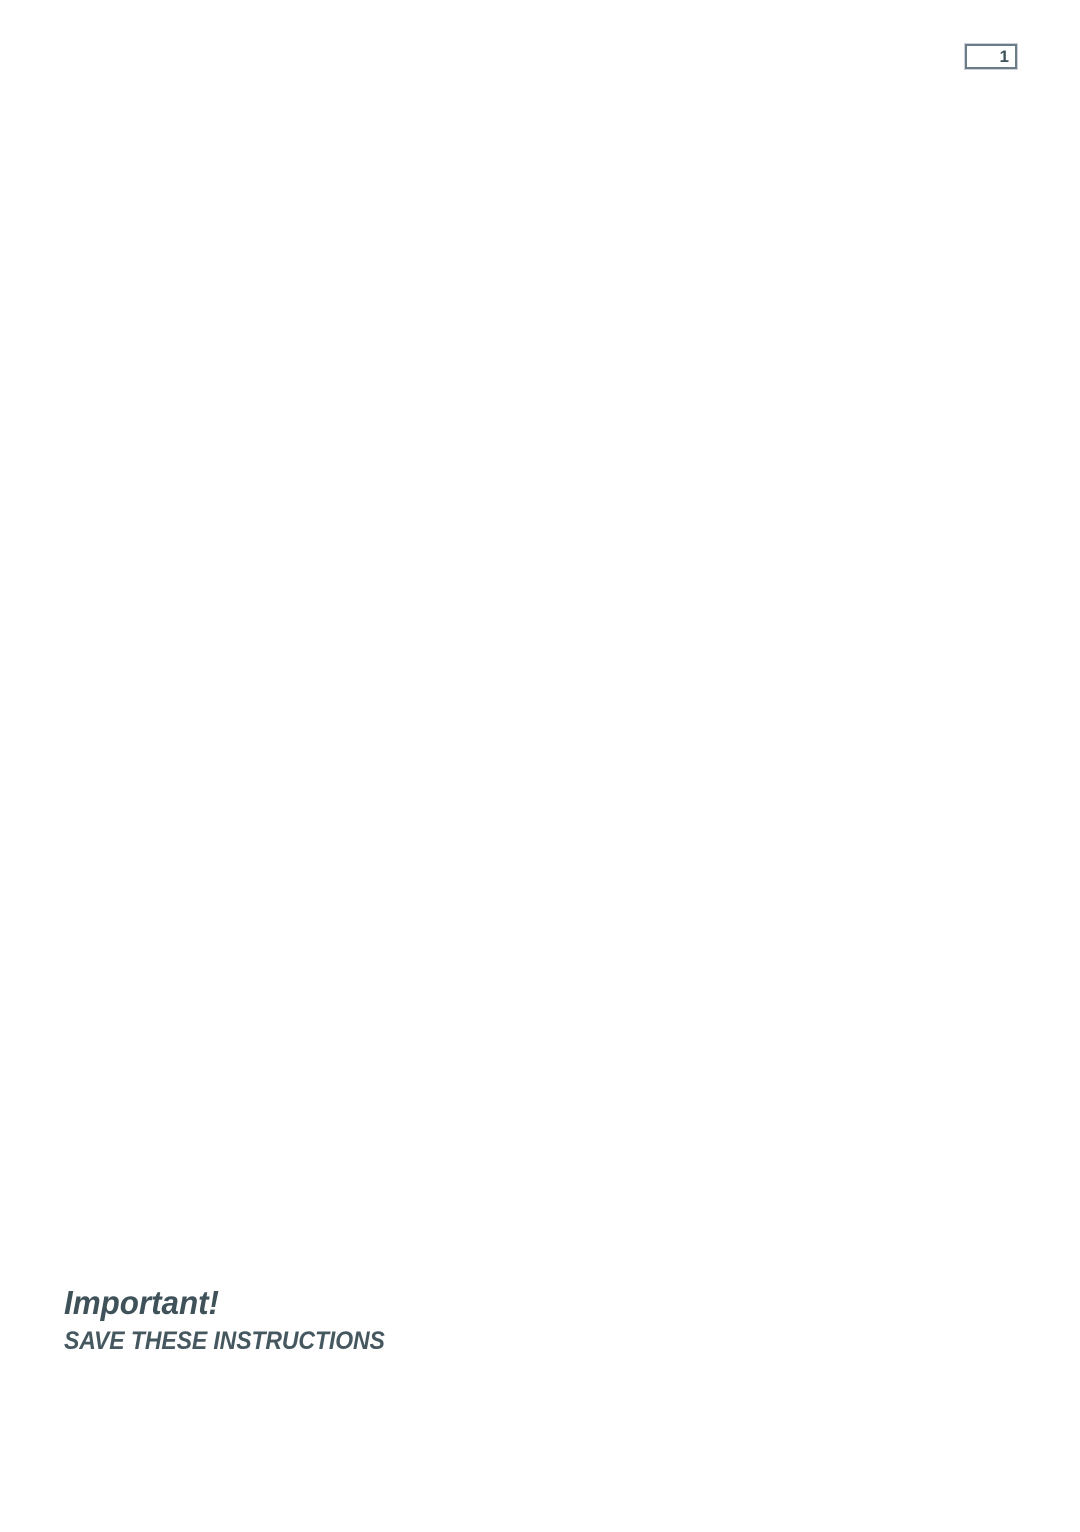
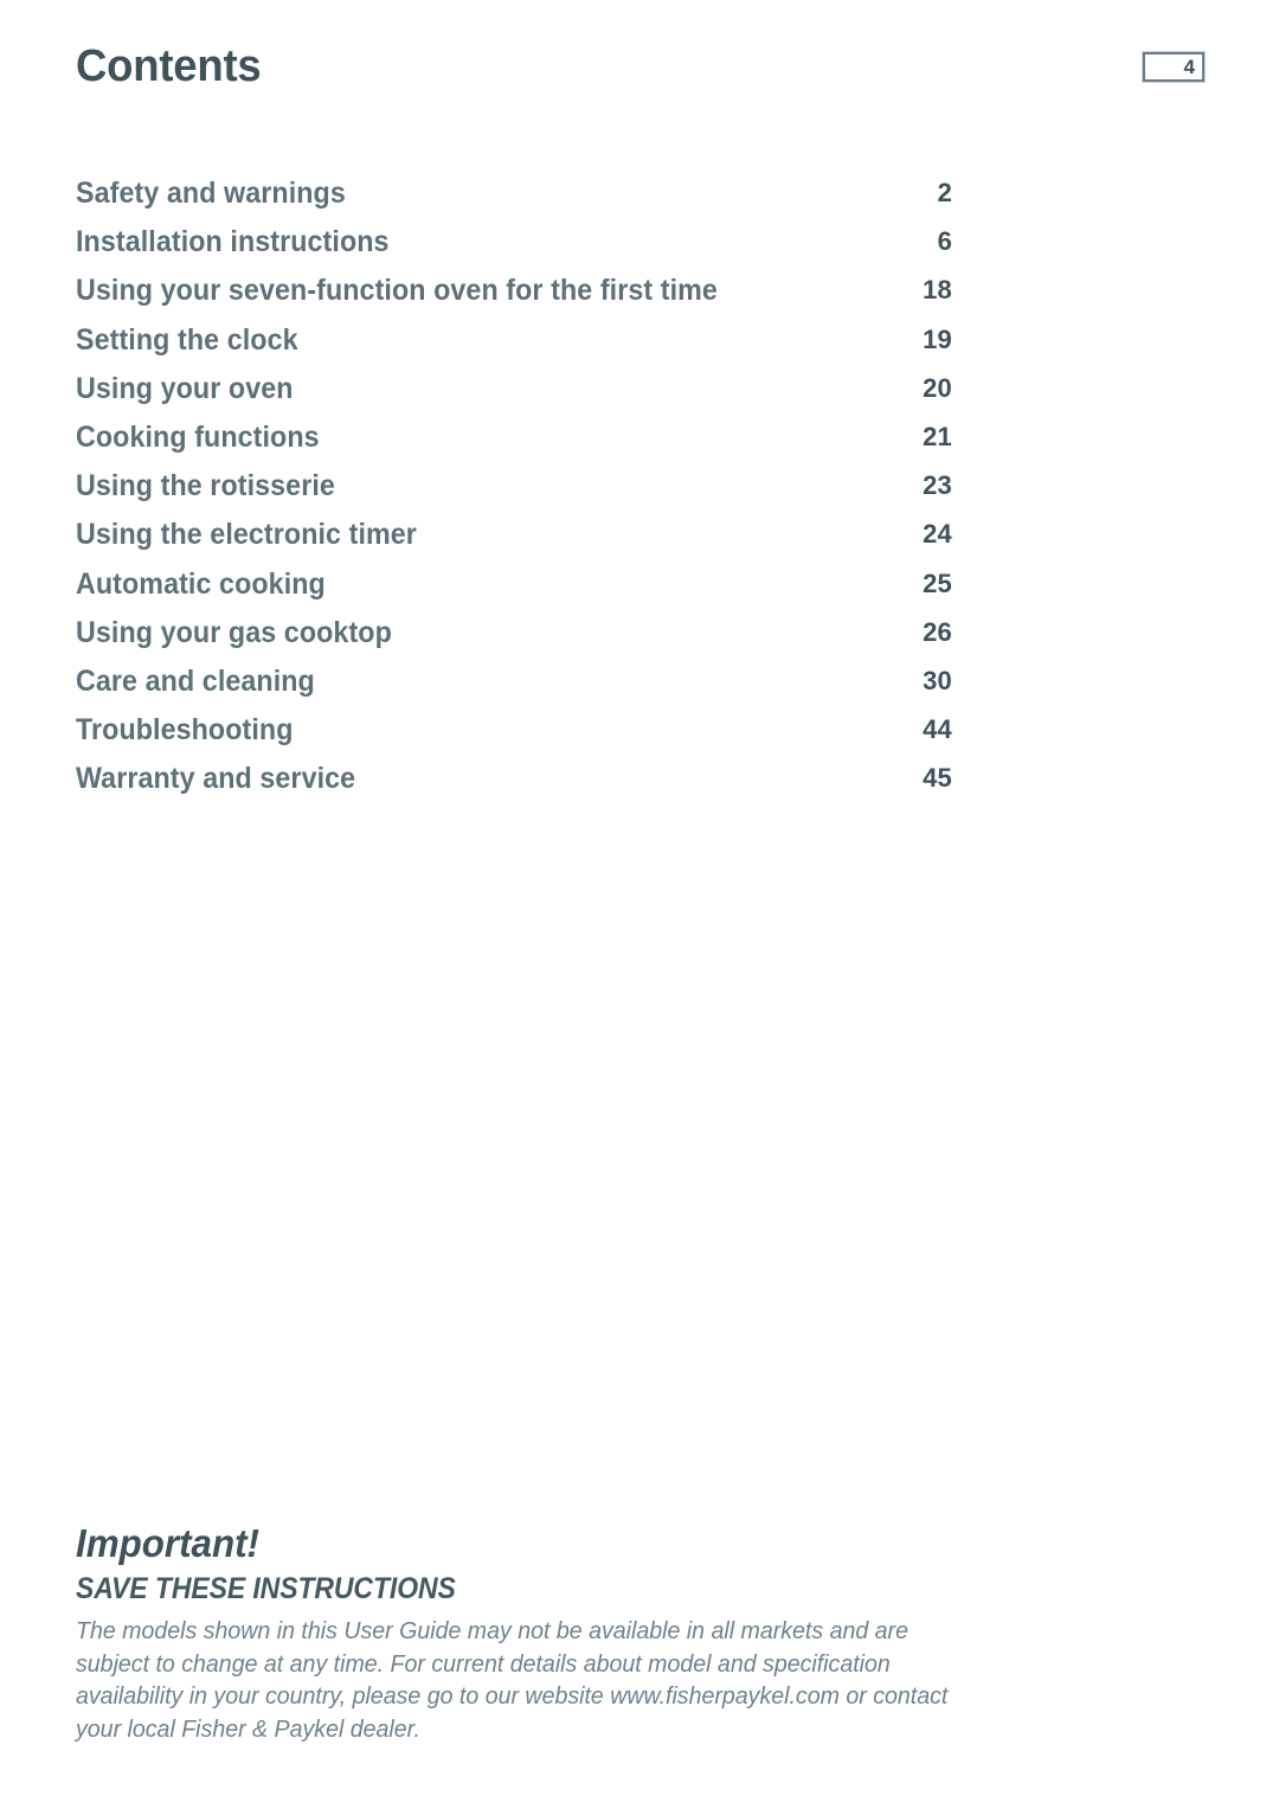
+ Contents
- 1
+ 4
+ Safety and warnings
+ 2
+ Installation instructions
+ 6
+ Using your seven-function oven for the first time
+ 18
+ Setting the clock
+ 19
+ Using your oven
+ 20
+ Cooking functions
+ 21
+ Using the rotisserie
+ 23
+ Using the electronic timer
+ 24
+ Automatic cooking
+ 25
+ Using your gas cooktop
+ 26
+ Care and cleaning
+ 30
+ Troubleshooting
+ 44
+ Warranty and service
+ 45
  Important!
  SAVE THESE INSTRUCTIONS
+ The models shown in this User Guide may not be available in all markets and are subject to change at any time. For current details about model and specification availability in your country, please go to our website www.fisherpaykel.com or contact your local Fisher & Paykel dealer.
